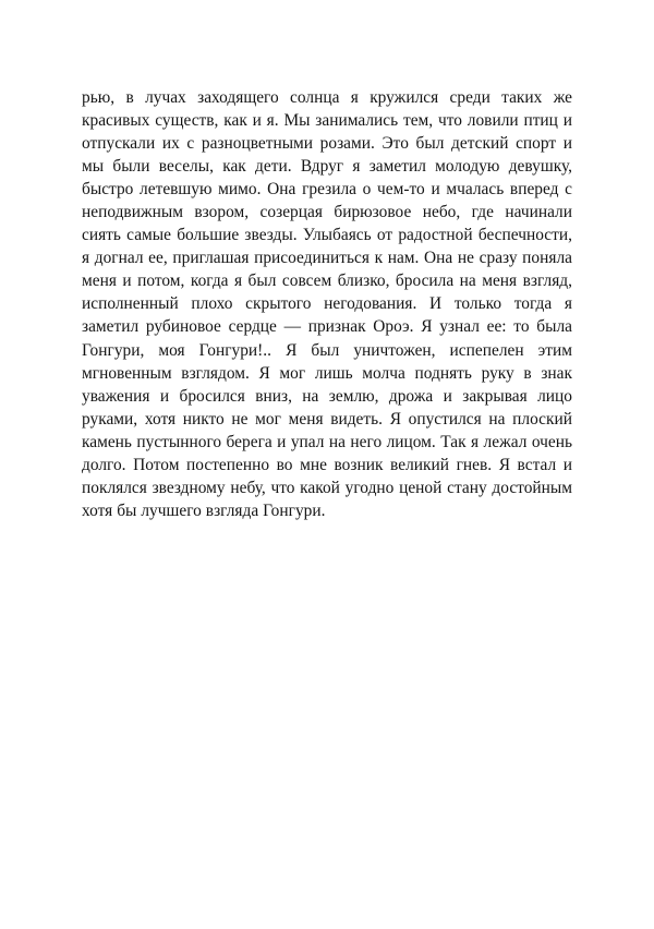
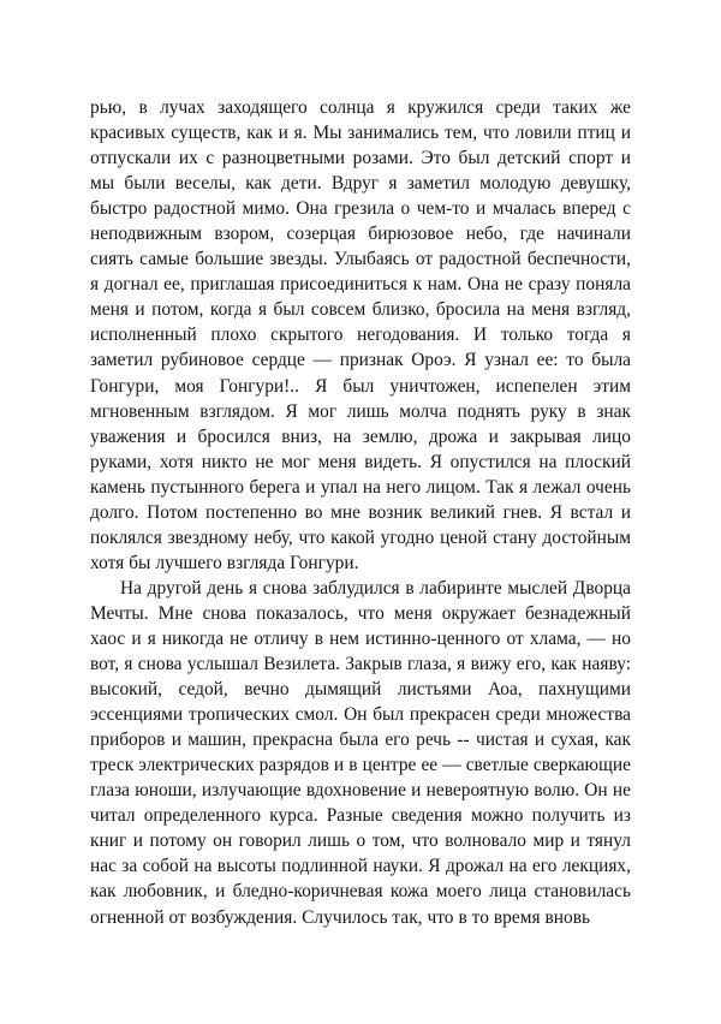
- рью, в лучах заходящего солнца я кружился среди таких же красивых существ, как и я. Мы занимались тем, что ло­вили птиц и отпускали их с разноцветными розами. Это был детский спорт и мы были веселы, как дети. Вдруг я заметил молодую девушку, быстро летевшую мимо. Она грезила о чем-то и мчалась вперед с неподвижным взором, созерцая бирюзовое небо, где начинали сиять самые боль­шие звезды. Улыбаясь от радостной беспечности, я догнал ее, приглашая присоединиться к нам. Она не сразу поняла меня и потом, когда я был совсем близко, бросила на меня взгляд, исполненный плохо скрытого негодования. И толь­ко тогда я заметил рубиновое сердце — признак Ороэ. Я уз­нал ее: то была Гонгури, моя Гонгури!.. Я был уничтожен, испепелен этим мгновенным взглядом. Я мог лишь молча поднять руку в знак уважения и бросился вниз, на землю, дрожа и закрывая лицо руками, хотя никто не мог меня видеть. Я опустился на плоский камень пустынного берега и упал на него лицом. Так я лежал очень долго. Потом по­степенно во мне возник великий гнев. Я встал и поклялся звездному небу, что какой угодно ценой стану достойным хотя бы лучшего взгляда Гонгури.
+ рью, в лучах заходящего солнца я кружился среди таких же красивых существ, как и я. Мы занимались тем, что ло­вили птиц и отпускали их с разноцветными розами. Это был детский спорт и мы были веселы, как дети. Вдруг я заметил молодую девушку, быстро радостной мимо. Она грезила о чем-то и мчалась вперед с неподвижным взором, созерцая бирюзовое небо, где начинали сиять самые боль­шие звезды. Улыбаясь от радостной беспечности, я догнал ее, приглашая присоединиться к нам. Она не сразу поняла меня и потом, когда я был совсем близко, бросила на меня взгляд, исполненный плохо скрытого негодования. И толь­ко тогда я заметил рубиновое сердце — признак Ороэ. Я уз­нал ее: то была Гонгури, моя Гонгури!.. Я был уничтожен, испепелен этим мгновенным взглядом. Я мог лишь молча поднять руку в знак уважения и бросился вниз, на землю, дрожа и закрывая лицо руками, хотя никто не мог меня видеть. Я опустился на плоский камень пустынного берега и упал на него лицом. Так я лежал очень долго. Потом по­степенно во мне возник великий гнев. Я встал и поклялся звездному небу, что какой угодно ценой стану достойным хотя бы лучшего взгляда Гонгури.
+ На другой день я снова заблудился в лабиринте мыс­лей Дворца Мечты. Мне снова показалось, что меня окру­жает безнадежный хаос и я никогда не отличу в нем истин­но-ценного от хлама, — но вот, я снова услышал Везилета. Закрыв глаза, я вижу его, как наяву: высокий, седой, вечно дымящий листьями Аоа, пахнущими эссенциями тропиче­ских смол. Он был прекрасен среди множества приборов и машин, прекрасна была его речь -- чистая и сухая, как треск электрических разрядов и в центре ее — светлые сверкаю­щие глаза юноши, излучающие вдохновение и невероят­ную волю. Он не читал определенного курса. Разные све­дения можно получить из книг и потому он говорил лишь о том, что волновало мир и тянул нас за собой на высоты подлинной науки. Я дрожал на его лекциях, как любовник, и бледно-коричневая кожа моего лица становилась огнен­ной от возбуждения. Случилось так, что в то время вновь
